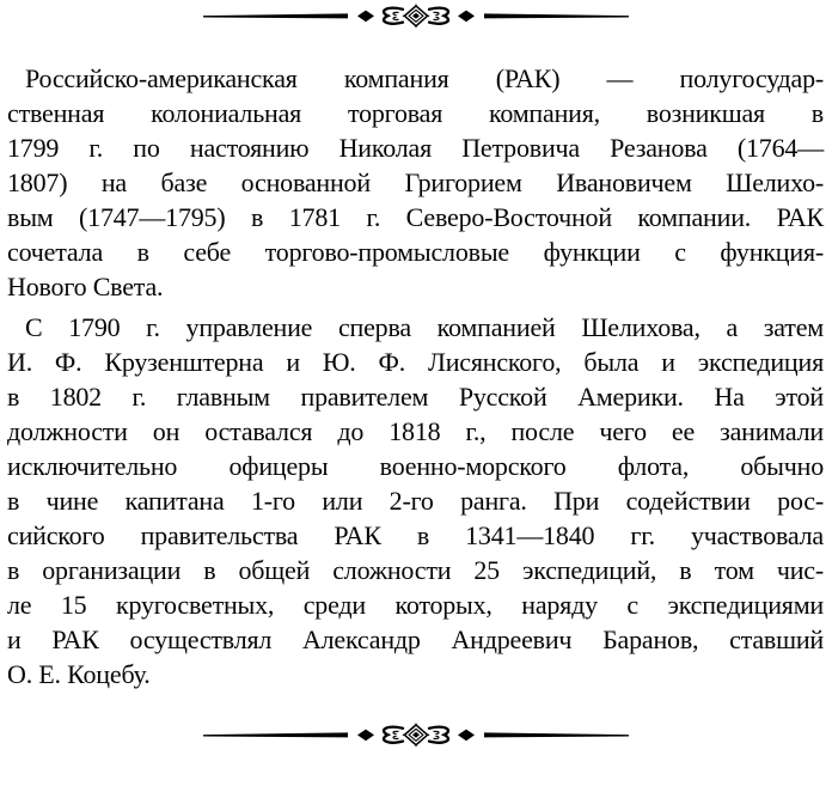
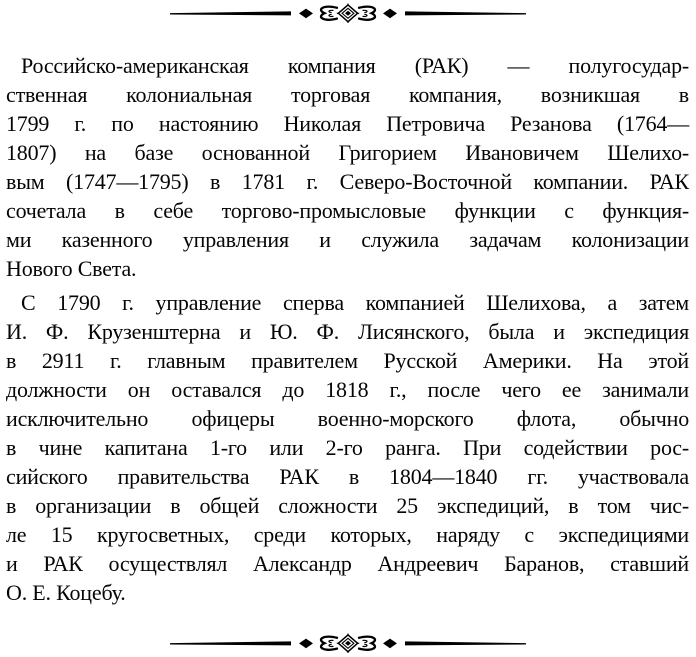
  Российско-американская компания (РАК) — полугосудар-
  ственная колониальная торговая компания, возникшая в
  1799 г. по настоянию Николая Петровича Резанова (1764—
  1807) на базе основанной Григорием Ивановичем Шелихо-
  вым (1747—1795) в 1781 г. Северо-Восточной компании. РАК
  сочетала в себе торгово-промысловые функции с функция-
+ ми казенного управления и служила задачам колонизации
  Нового Света.
  С 1790 г. управление сперва компанией Шелихова, а затем
  И. Ф. Крузенштерна и Ю. Ф. Лисянского, была и экспедиция
- в 1802 г. главным правителем Русской Америки. На этой
+ в 2911 г. главным правителем Русской Америки. На этой
  должности он оставался до 1818 г., после чего ее занимали
  исключительно офицеры военно-морского флота, обычно
  в чине капитана 1-го или 2-го ранга. При содействии рос-
- сийского правительства РАК в 1341—1840 гг. участвовала
+ сийского правительства РАК в 1804—1840 гг. участвовала
  в организации в общей сложности 25 экспедиций, в том чис-
  ле 15 кругосветных, среди которых, наряду с экспедициями
  и РАК осуществлял Александр Андреевич Баранов, ставший
  О. Е. Коцебу.
